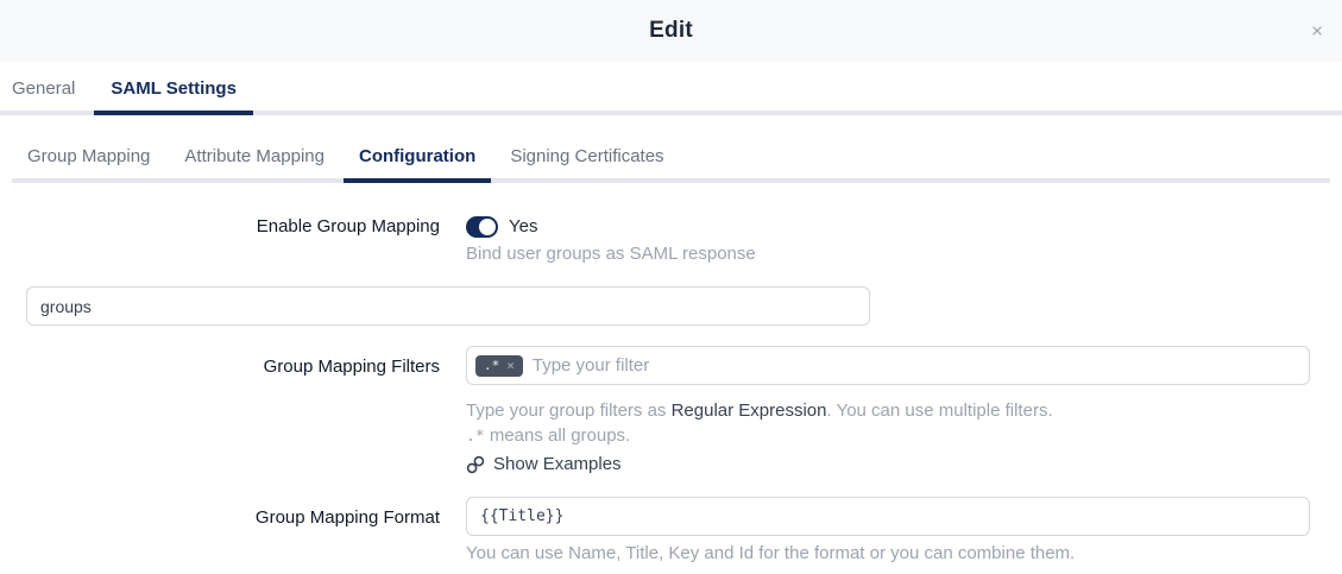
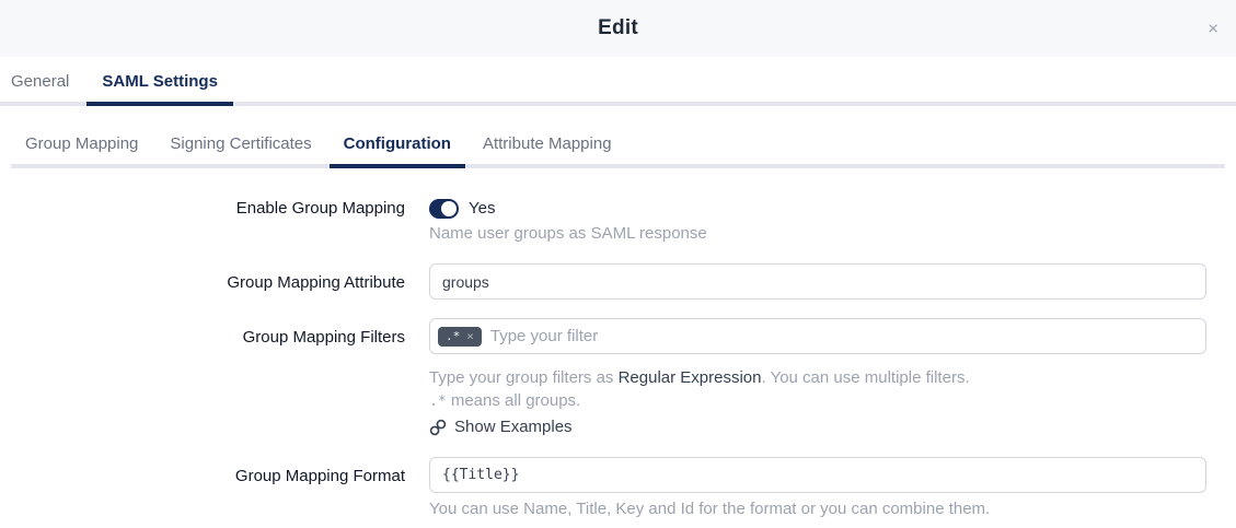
  Edit
  ×
  General
  SAML Settings
  Group Mapping
- Attribute Mapping
+ Signing Certificates
  Configuration
- Signing Certificates
+ Attribute Mapping
  Enable Group Mapping
  Yes
- Bind user groups as SAML response
+ Name user groups as SAML response
+ Group Mapping Attribute
  groups
  Group Mapping Filters
  .*
  ×
  Type your filter
  Type your group filters as Regular Expression. You can use multiple filters.
  .* means all groups.
  Show Examples
  Group Mapping Format
  {{Title}}
  You can use Name, Title, Key and Id for the format or you can combine them.
